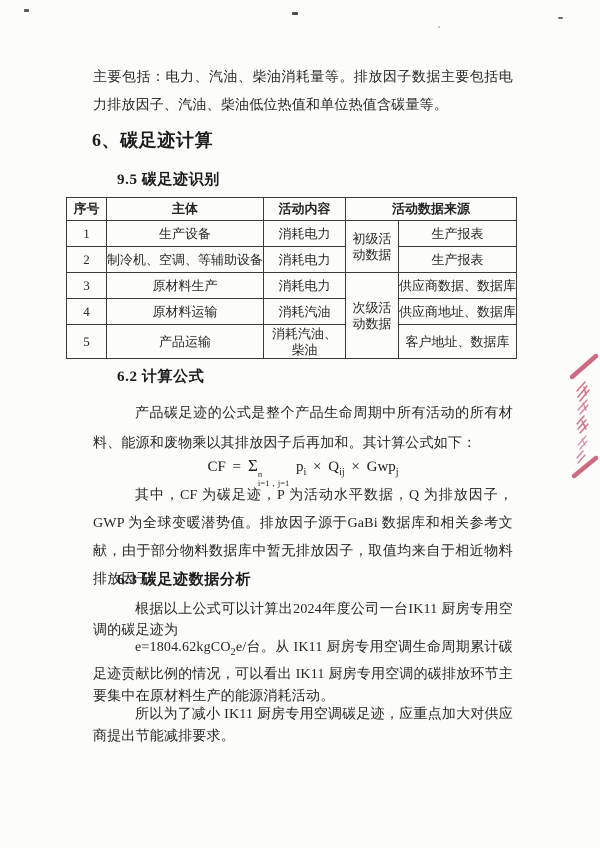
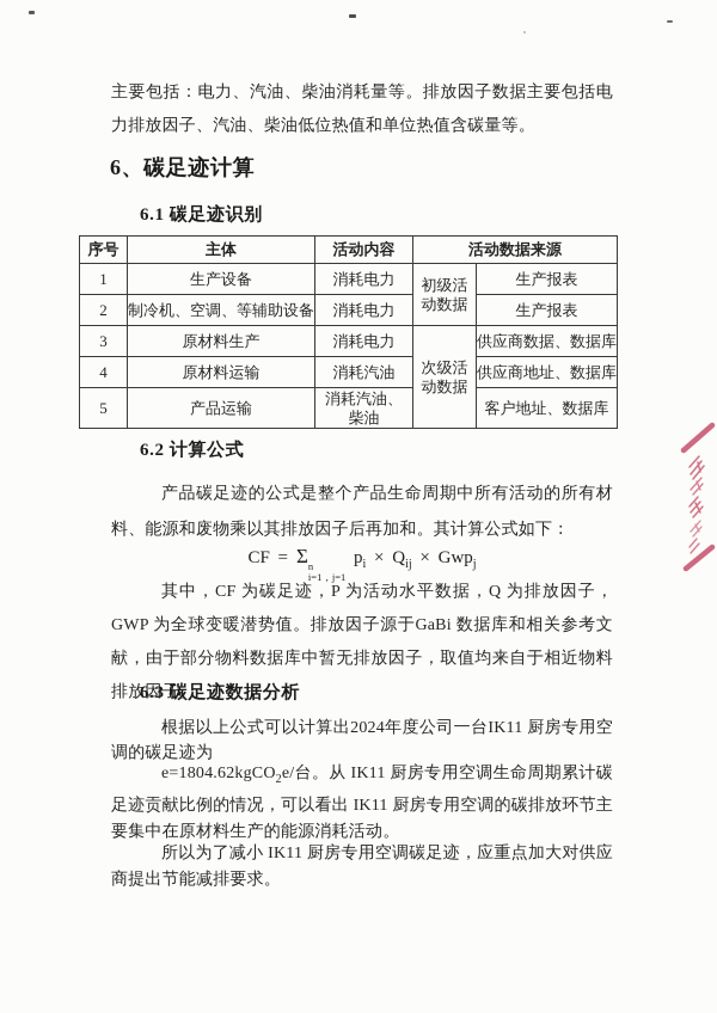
  主要包括：电力、汽油、柴油消耗量等。排放因子数据主要包括电力排放因子、汽油、柴油低位热值和单位热值含碳量等。
  6、碳足迹计算
- 9.5 碳足迹识别
+ 6.1 碳足迹识别
  序号	主体	活动内容	活动数据来源
  1	生产设备	消耗电力	初级活动数据	生产报表
  2	制冷机、空调、等辅助设备	消耗电力	生产报表
  3	原材料生产	消耗电力	次级活动数据	供应商数据、数据库
  4	原材料运输	消耗汽油	供应商地址、数据库
  5	产品运输	消耗汽油、柴油	客户地址、数据库
  6.2 计算公式
  产品碳足迹的公式是整个产品生命周期中所有活动的所有材料、能源和废物乘以其排放因子后再加和。其计算公式如下：
  CF = Σ
  n
  i=1，j=1
  pi × Qij × Gwpj
  其中，CF 为碳足迹，P 为活动水平数据，Q 为排放因子，GWP 为全球变暖潜势值。排放因子源于GaBi 数据库和相关参考文献，由于部分物料数据库中暂无排放因子，取值均来自于相近物料排放因子。
  6.3 碳足迹数据分析
  根据以上公式可以计算出2024年度公司一台IK11 厨房专用空调的碳足迹为
  e=1804.62kgCO2e/台。从 IK11 厨房专用空调生命周期累计碳足迹贡献比例的情况，可以看出 IK11 厨房专用空调的碳排放环节主要集中在原材料生产的能源消耗活动。
  所以为了减小 IK11 厨房专用空调碳足迹，应重点加大对供应商提出节能减排要求。
